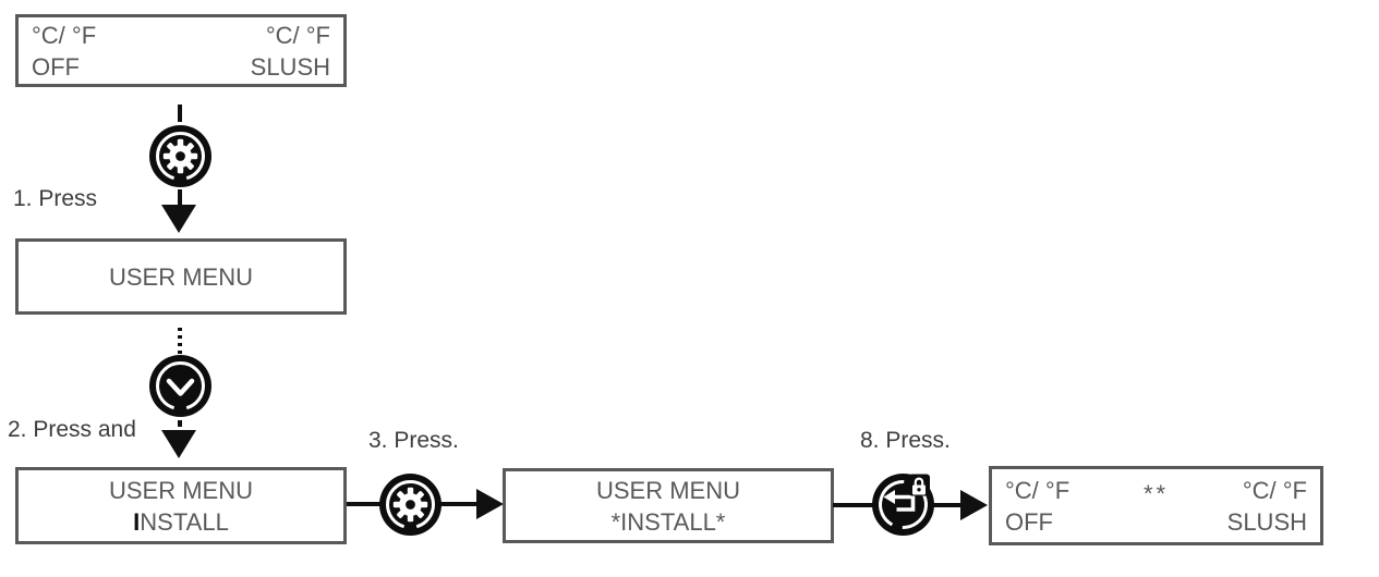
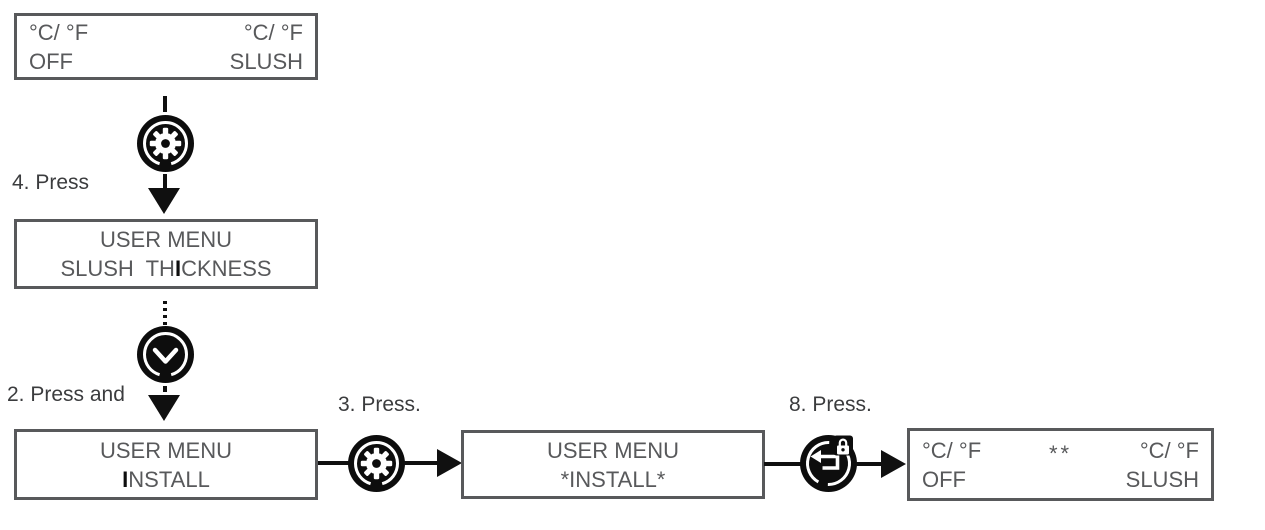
  °C/ °F
  °C/ °F
  OFF
  SLUSH
- 1. Press
+ 4. Press
  USER MENU
+ SLUSH THICKNESS
  2. Press and
  3. Press.
  USER MENU
  INSTALL
  USER MENU
  *INSTALL*
  8. Press.
  °C/ °F
  **
  °C/ °F
  OFF
  SLUSH
